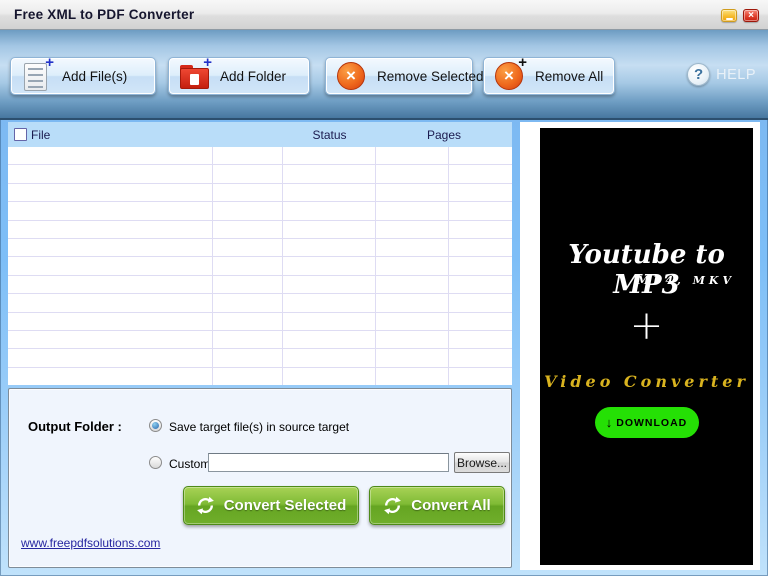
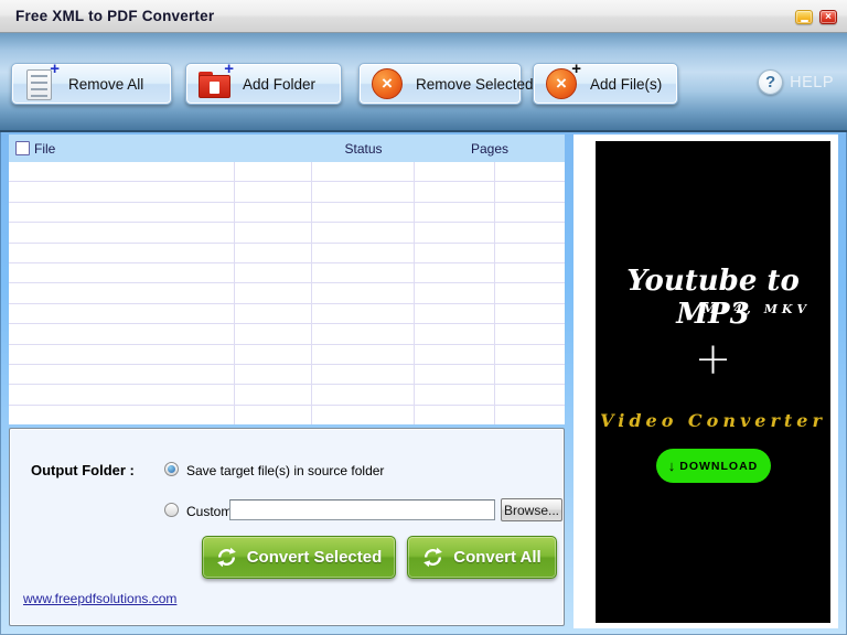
  Free XML to PDF Converter
  ×
  +
- Add File(s)
+ Remove All
  +
  Add Folder
  ×
  Remove Selected
  ×
  +
- Remove All
+ Add File(s)
  ?
  HELP
  File
  Status
  Pages
  Output Folder :
- Save target file(s) in source target
+ Save target file(s) in source folder
  Browse...
  Convert Selected
  Convert All
  www.freepdfsolutions.com
  Youtube to MP3
  MP4, MKV
  +
  Video Converter
  ↓
  DOWNLOAD
